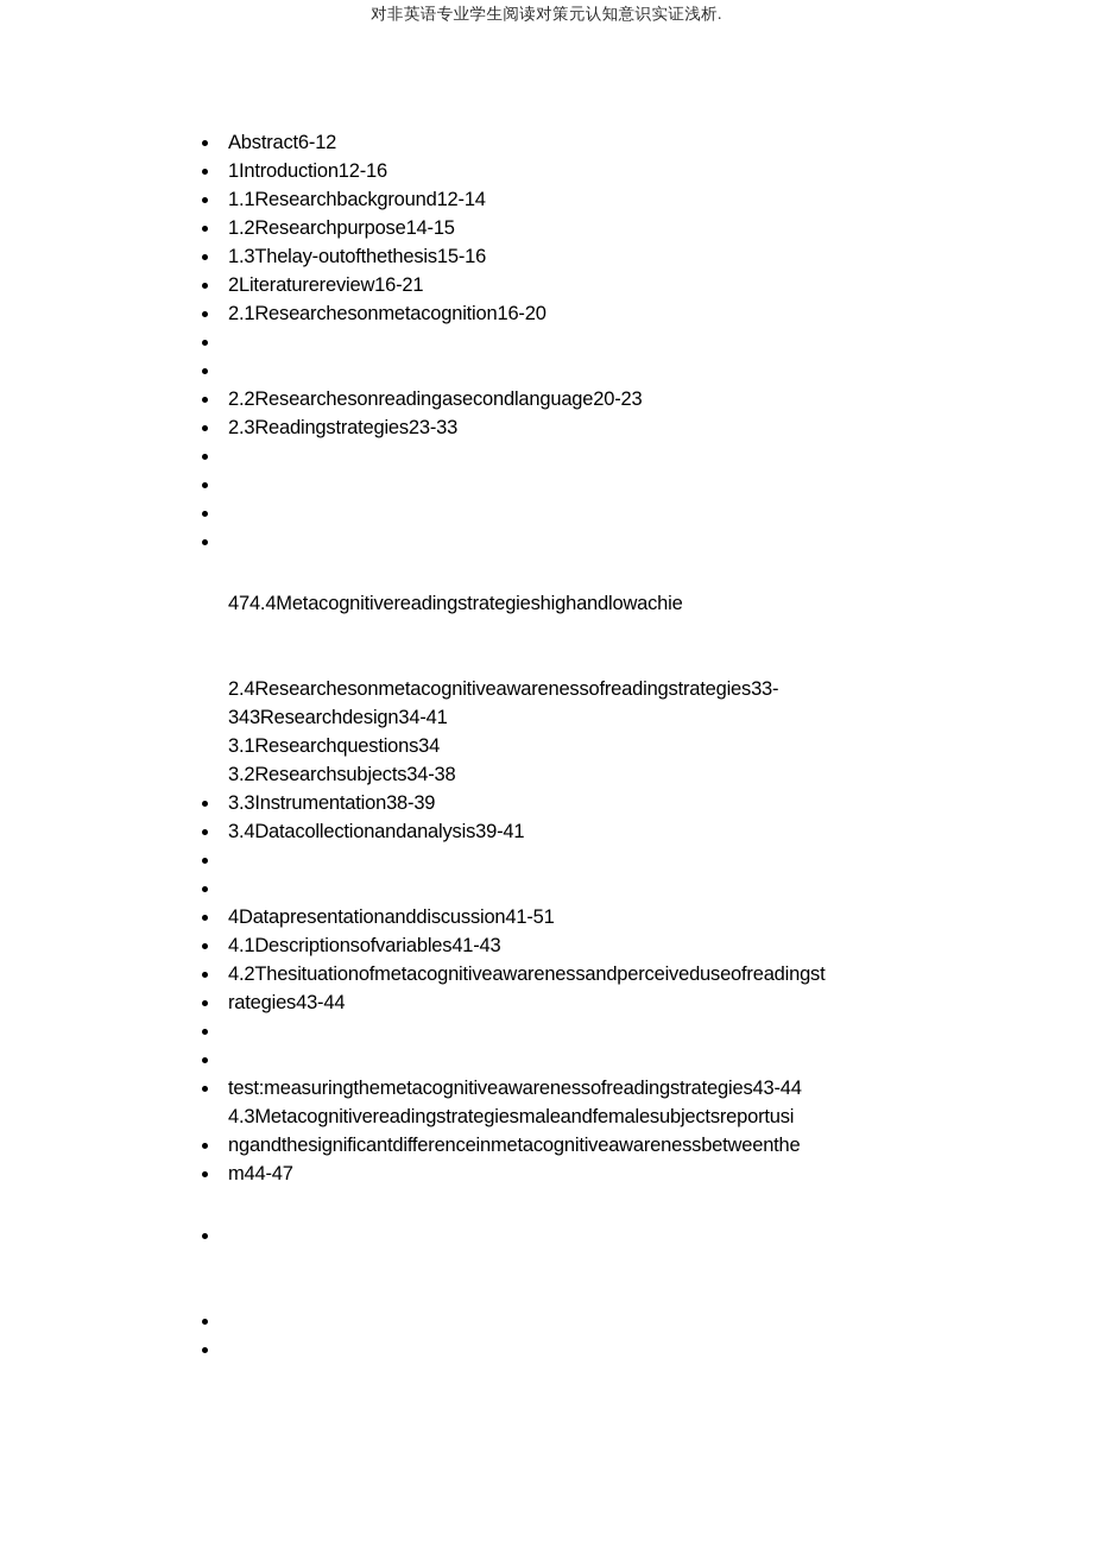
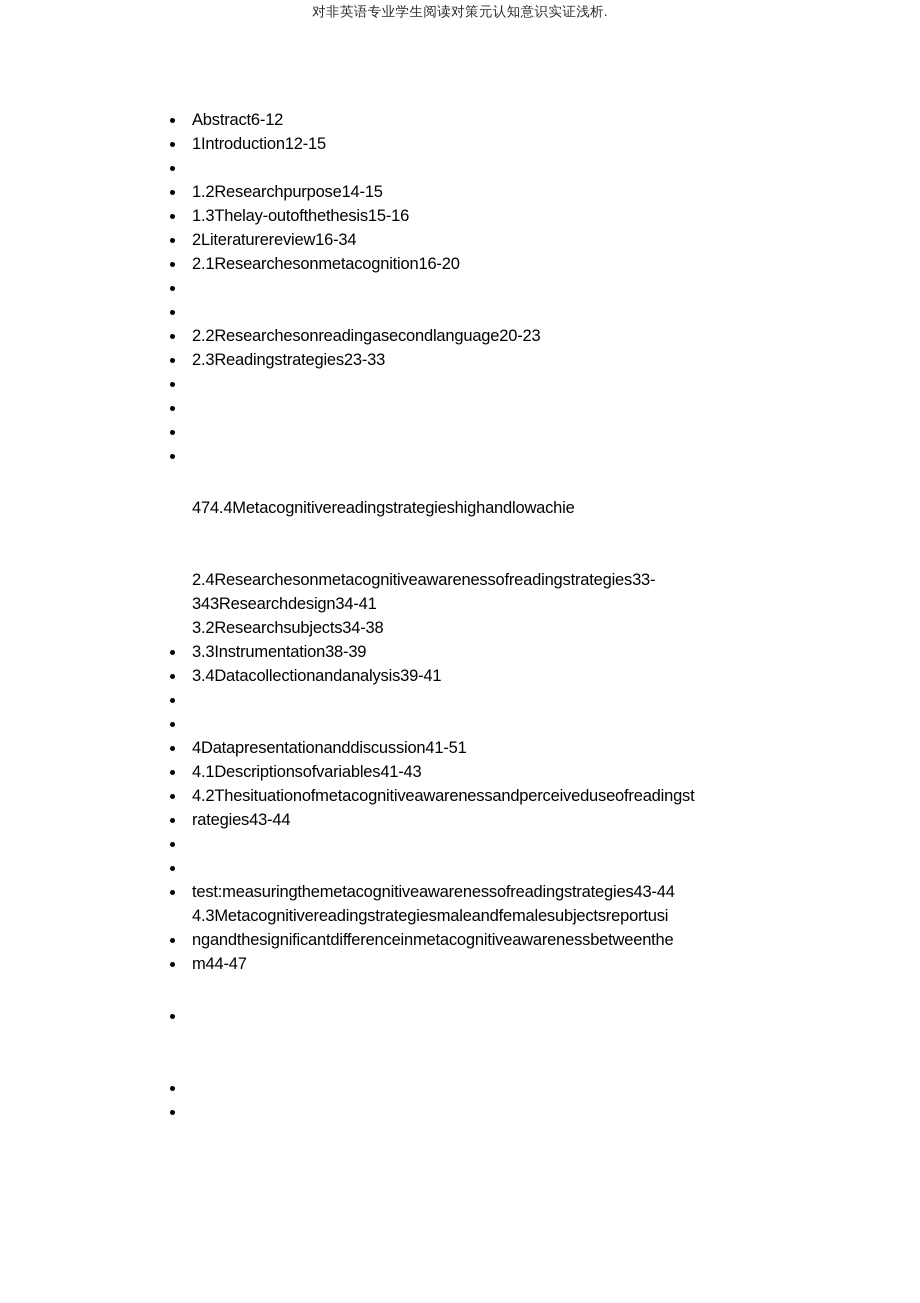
  对非英语专业学生阅读对策元认知意识实证浅析.
  Abstract6-12
- 1Introduction12-16
+ 1Introduction12-15
- 1.1Researchbackground12-14
  1.2Researchpurpose14-15
  1.3Thelay-outofthethesis15-16
- 2Literaturereview16-21
+ 2Literaturereview16-34
  2.1Researchesonmetacognition16-20
  2.2Researchesonreadingasecondlanguage20-23
  2.3Readingstrategies23-33
  474.4Metacognitivereadingstrategieshighandlowachie
  2.4Researchesonmetacognitiveawarenessofreadingstrategies33-
  343Researchdesign34-41
- 3.1Researchquestions34
  3.2Researchsubjects34-38
  3.3Instrumentation38-39
  3.4Datacollectionandanalysis39-41
  4Datapresentationanddiscussion41-51
  4.1Descriptionsofvariables41-43
  4.2Thesituationofmetacognitiveawarenessandperceiveduseofreadingst
  rategies43-44
  test:measuringthemetacognitiveawarenessofreadingstrategies43-44
  4.3Metacognitivereadingstrategiesmaleandfemalesubjectsreportusi
  ngandthesignificantdifferenceinmetacognitiveawarenessbetweenthe
  m44-47
